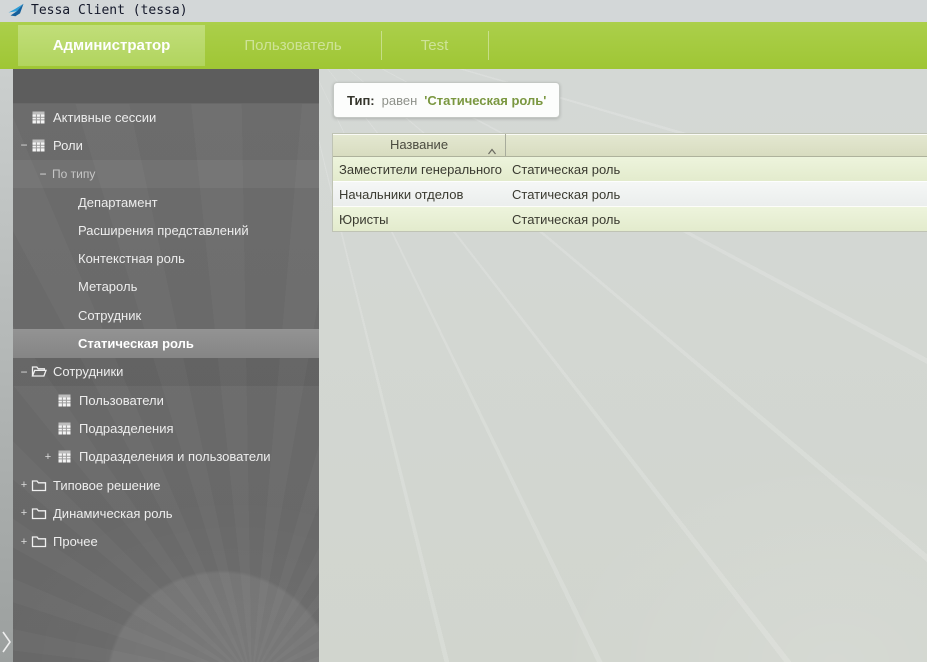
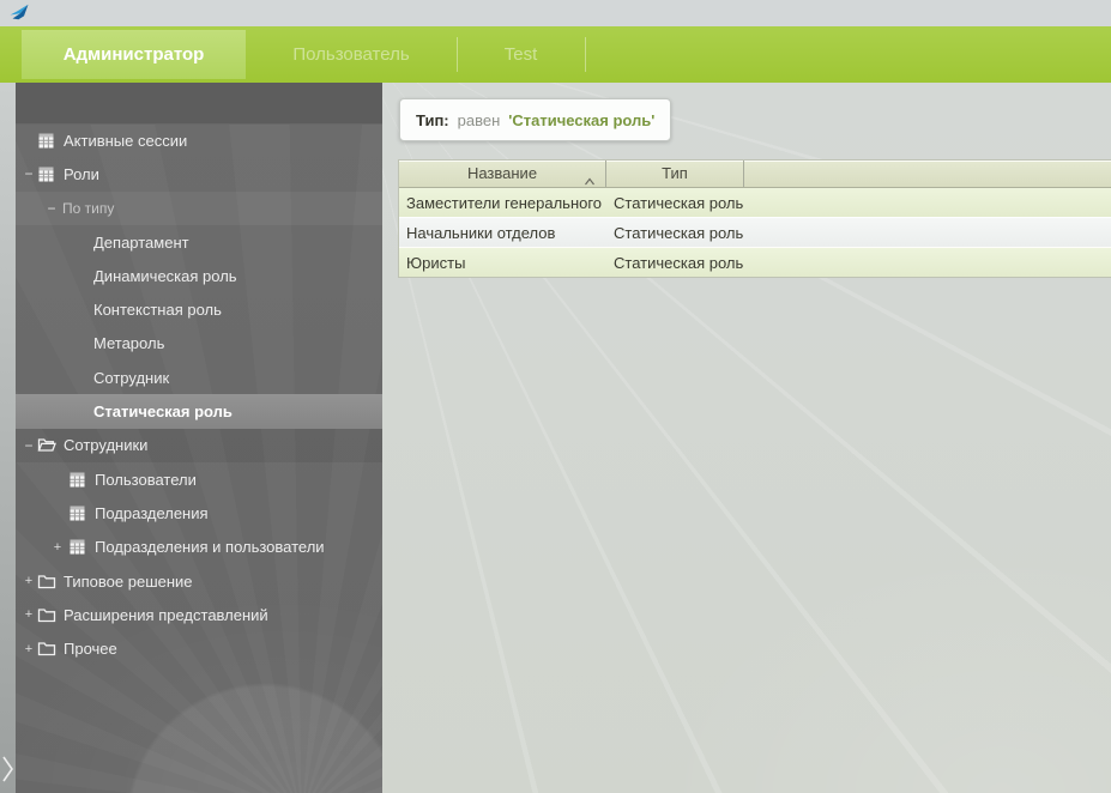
- Tessa Client (tessa)
  Администратор
  Пользователь
  Test
  Активные сессии
  −
  Роли
  −
  По типу
  Департамент
- Расширения представлений
+ Динамическая роль
  Контекстная роль
  Метароль
  Сотрудник
  Статическая роль
  −
  Сотрудники
  Пользователи
  Подразделения
  +
  Подразделения и пользователи
  +
  Типовое решение
  +
- Динамическая роль
+ Расширения представлений
  +
  Прочее
  Тип:
  равен
  'Статическая роль'
  Название
+ Тип
  Заместители генерального
  Статическая роль
  Начальники отделов
  Статическая роль
  Юристы
  Статическая роль
